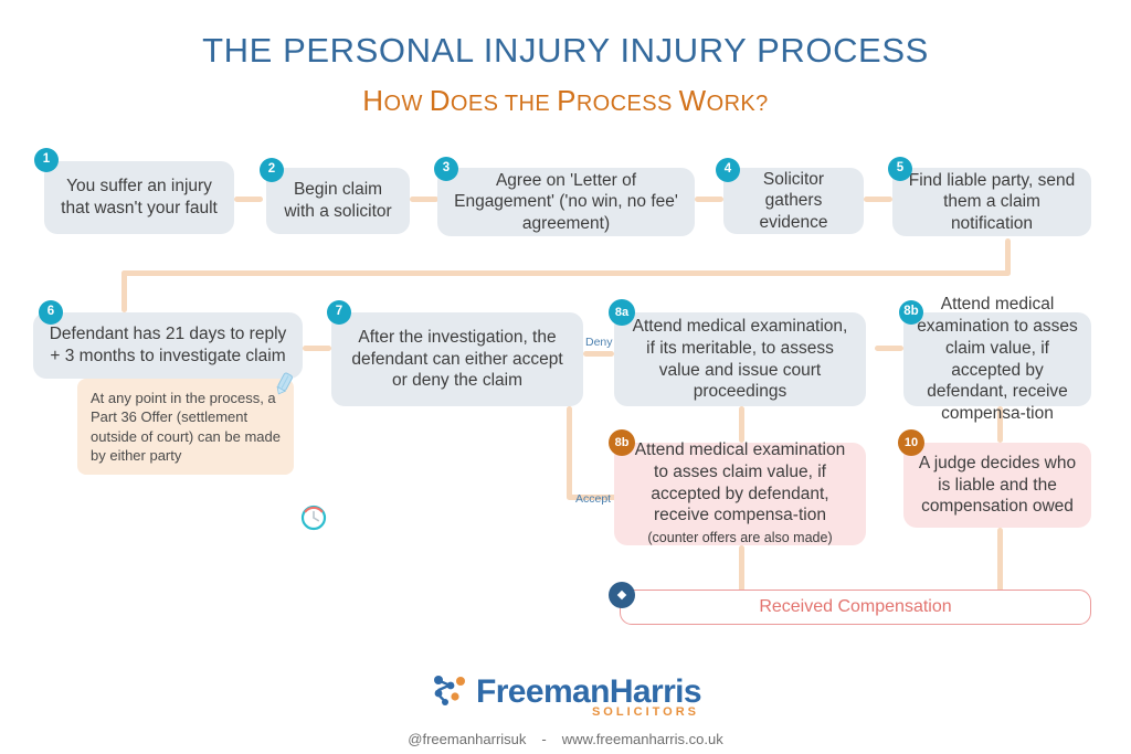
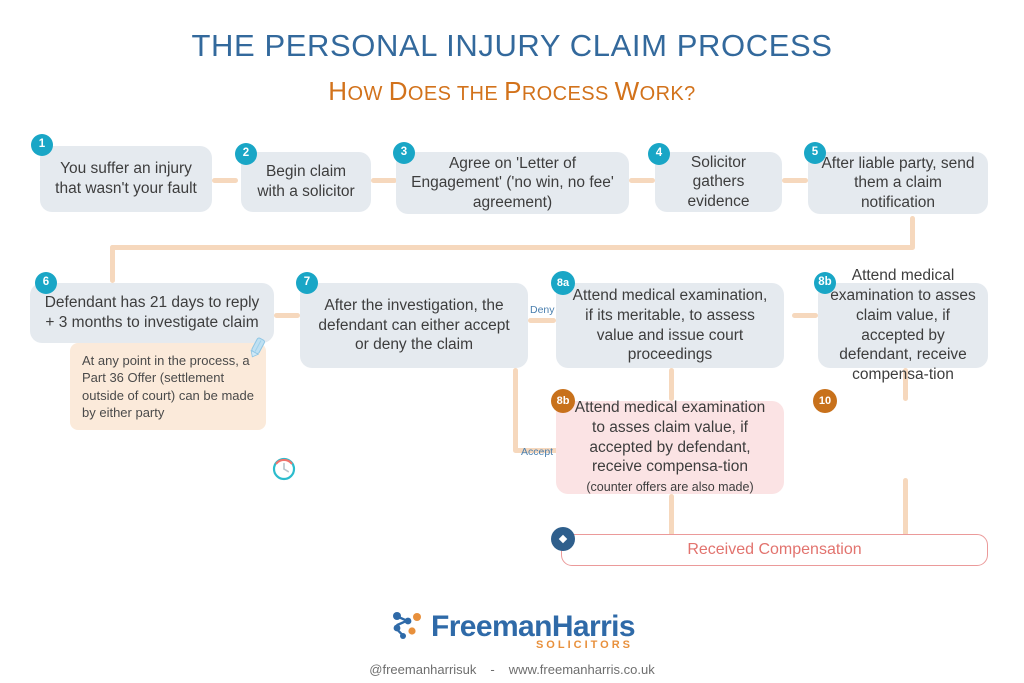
- THE PERSONAL INJURY INJURY PROCESS
+ THE PERSONAL INJURY CLAIM PROCESS
  HOW DOES THE PROCESS WORK?
  You suffer an injury that wasn't your fault
  1
  Begin claim with a solicitor
  2
  Agree on 'Letter of Engagement' ('no win, no fee' agreement)
  3
  Solicitor gathers evidence
  4
- Find liable party, send them a claim notification
+ After liable party, send them a claim notification
  5
  Defendant has 21 days to reply + 3 months to investigate claim
  6
  At any point in the process, a Part 36 Offer (settlement outside of court) can be made by either party
  After the investigation, the defendant can either accept or deny the claim
  7
  Deny
  Attend medical examination, if its meritable, to assess value and issue court proceedings
  8a
  Attend medical examination to asses claim value, if accepted by defendant, receive compensa-tion
  8b
  Accept
  Attend medical examination to asses claim value, if accepted by defendant, receive compensa-tion (counter offers are also made)
  8b
- A judge decides who is liable and the compensation owed
  10
  Received Compensation
  FreemanHarris
  SOLICITORS
  @freemanharrisuk - www.freemanharris.co.uk
